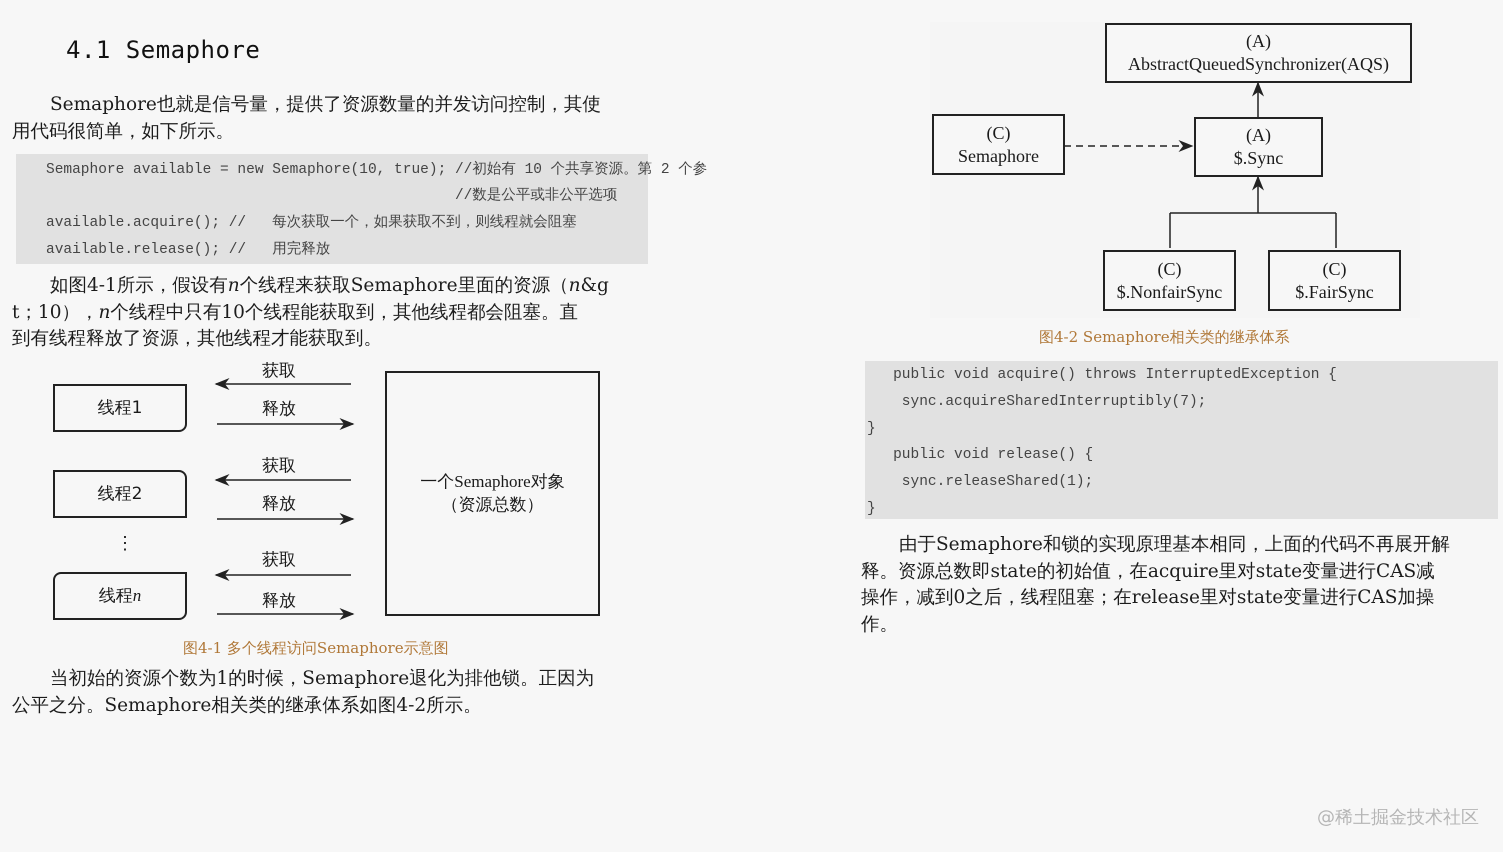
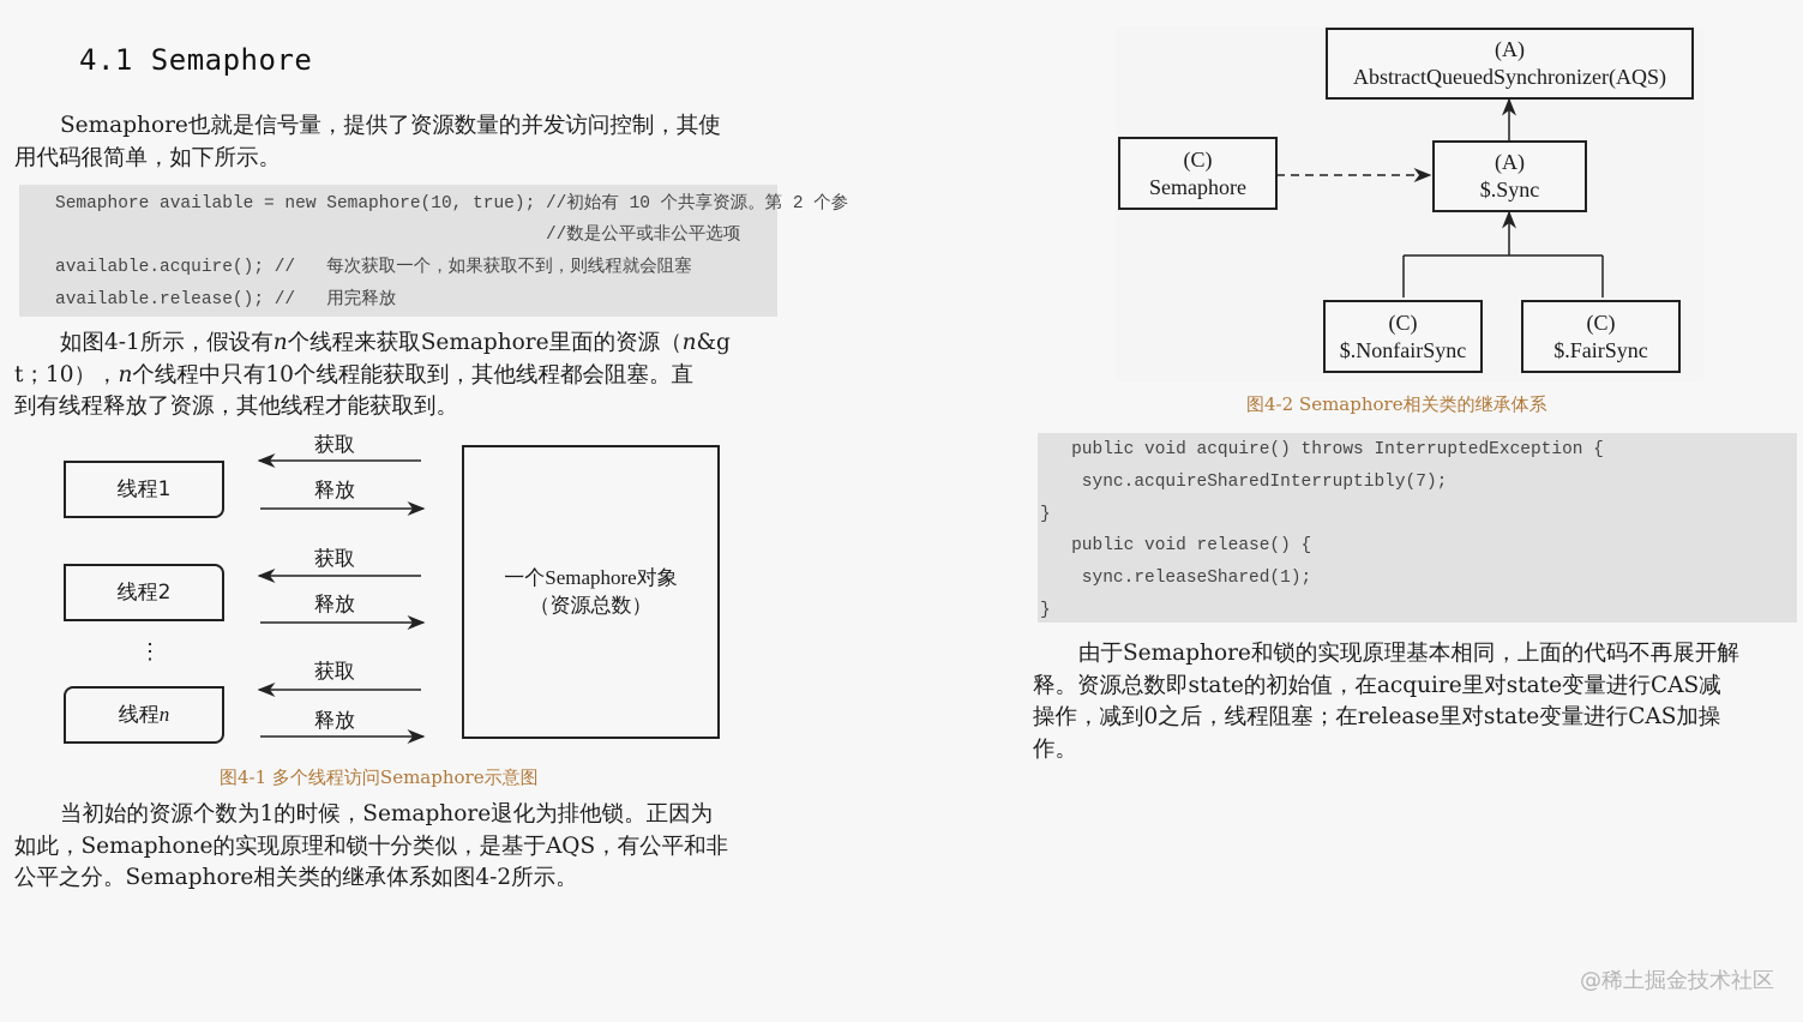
  4.1 Semaphore
  Semaphore也就是信号量，提供了资源数量的并发访问控制，其使
  用代码很简单，如下所示。
  Semaphore available = new Semaphore(10, true); //初始有 10 个共享资源。第 2 个参
  //数是公平或非公平选项
  available.acquire(); // 每次获取一个，如果获取不到，则线程就会阻塞
  available.release(); // 用完释放
  如图4-1所示，假设有n个线程来获取Semaphore里面的资源（n&g
  t；10），n个线程中只有10个线程能获取到，其他线程都会阻塞。直
  到有线程释放了资源，其他线程才能获取到。
  线程1
  线程2
  ⋮
  线程n
  获取
  释放
  获取
  释放
  获取
  释放
  一个Semaphore对象
  （资源总数）
  图4-1 多个线程访问Semaphore示意图
  当初始的资源个数为1的时候，Semaphore退化为排他锁。正因为
+ 如此，Semaphone的实现原理和锁十分类似，是基于AQS，有公平和非
  公平之分。Semaphore相关类的继承体系如图4-2所示。
  (A)
  AbstractQueuedSynchronizer(AQS)
  (C)
  Semaphore
  (A)
  $.Sync
  (C)
  $.NonfairSync
  (C)
  $.FairSync
  图4-2 Semaphore相关类的继承体系
  public void acquire() throws InterruptedException {
  sync.acquireSharedInterruptibly(7);
  }
  public void release() {
  sync.releaseShared(1);
  }
  由于Semaphore和锁的实现原理基本相同，上面的代码不再展开解
  释。资源总数即state的初始值，在acquire里对state变量进行CAS减
  操作，减到0之后，线程阻塞；在release里对state变量进行CAS加操
  作。
  @稀土掘金技术社区
